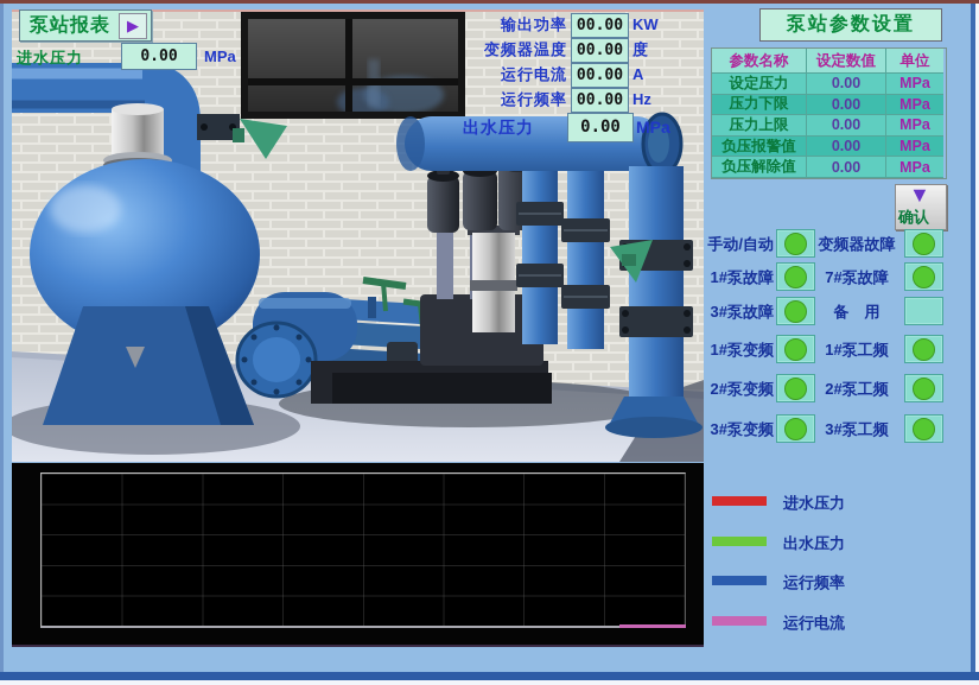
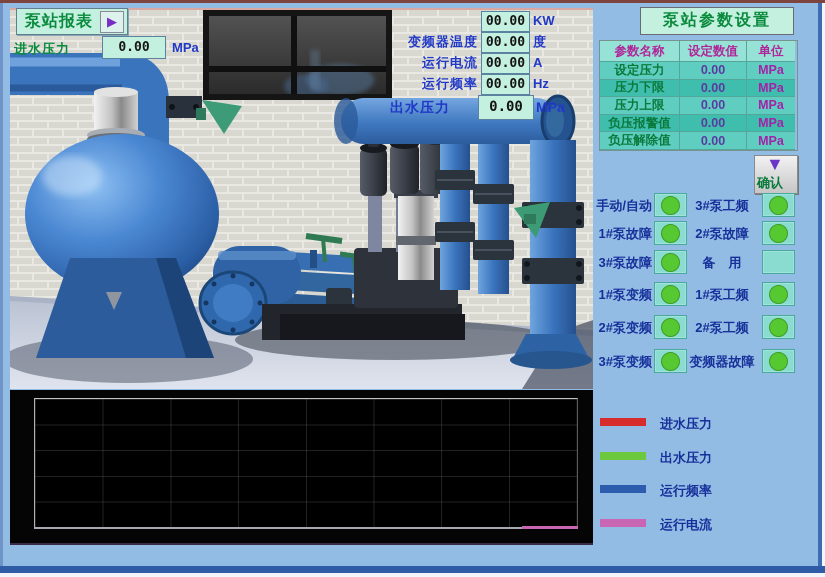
  泵站报表
  ▶
  进水压力
  0.00
  MPa
- 输出功率
  00.00
  KW
  变频器温度
  00.00
  度
  运行电流
  00.00
  A
  运行频率
  00.00
  Hz
  出水压力
  0.00
  MPa
  泵站参数设置
  参数名称
  设定数值
  单位
  设定压力
  0.00
  MPa
  压力下限
  0.00
  MPa
  压力上限
  0.00
  MPa
  负压报警值
  0.00
  MPa
  负压解除值
  0.00
  MPa
  ▼
  确认
  手动/自动
- 变频器故障
+ 3#泵工频
  1#泵故障
- 7#泵故障
+ 2#泵故障
  3#泵故障
  备 用
  1#泵变频
  1#泵工频
  2#泵变频
  2#泵工频
  3#泵变频
- 3#泵工频
+ 变频器故障
  进水压力
  出水压力
  运行频率
  运行电流
